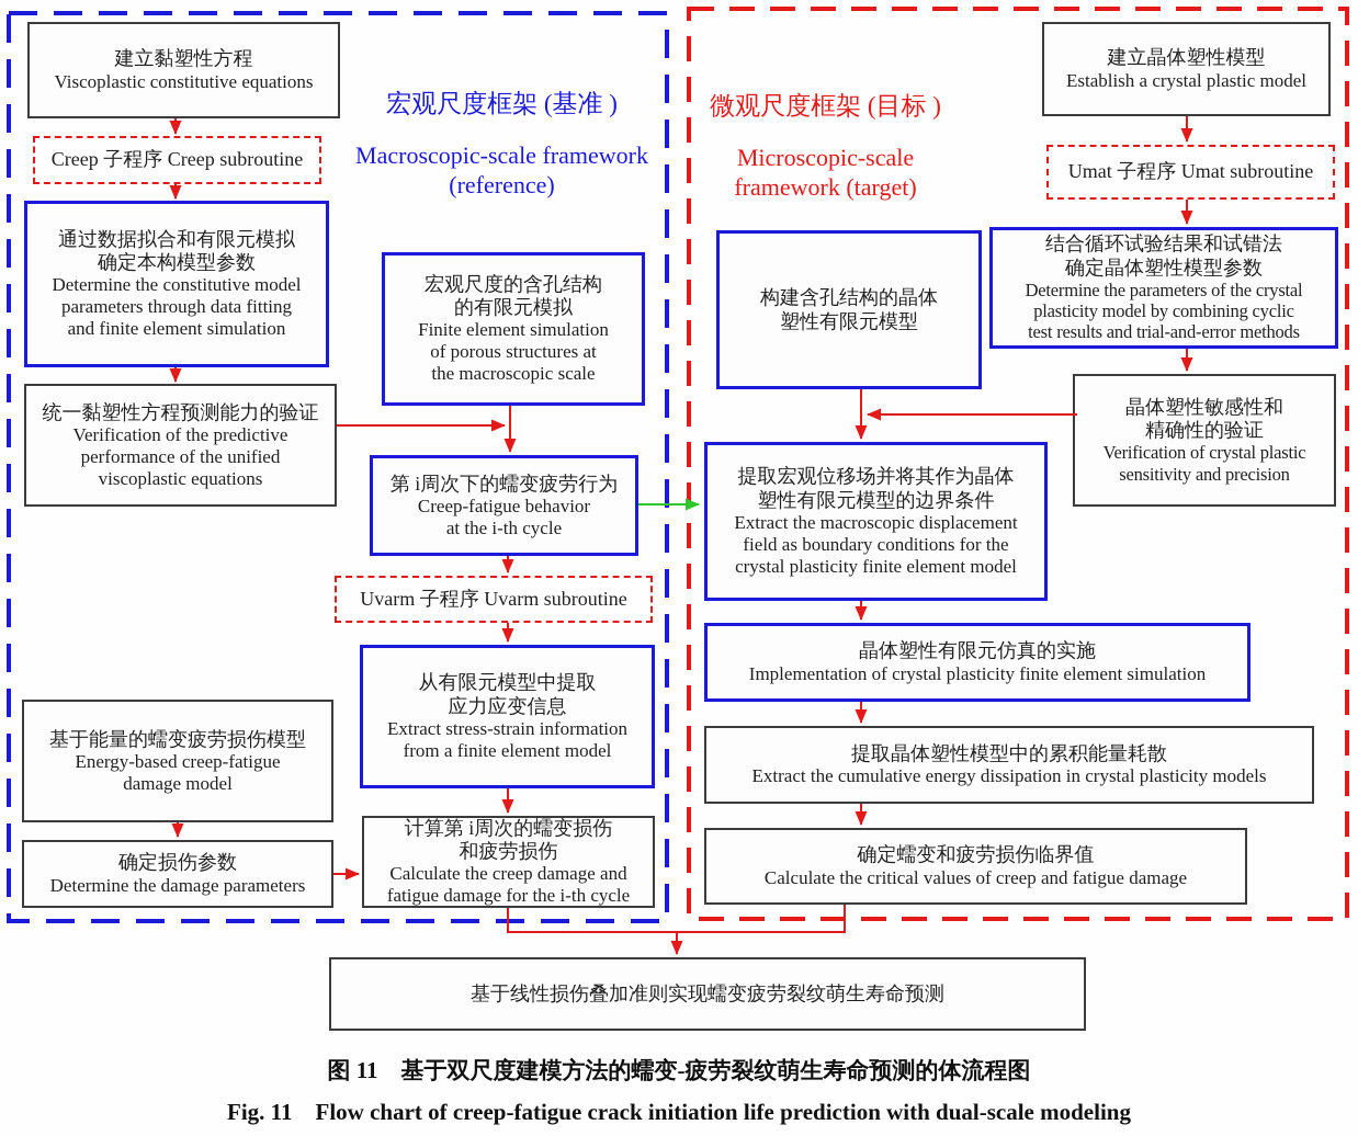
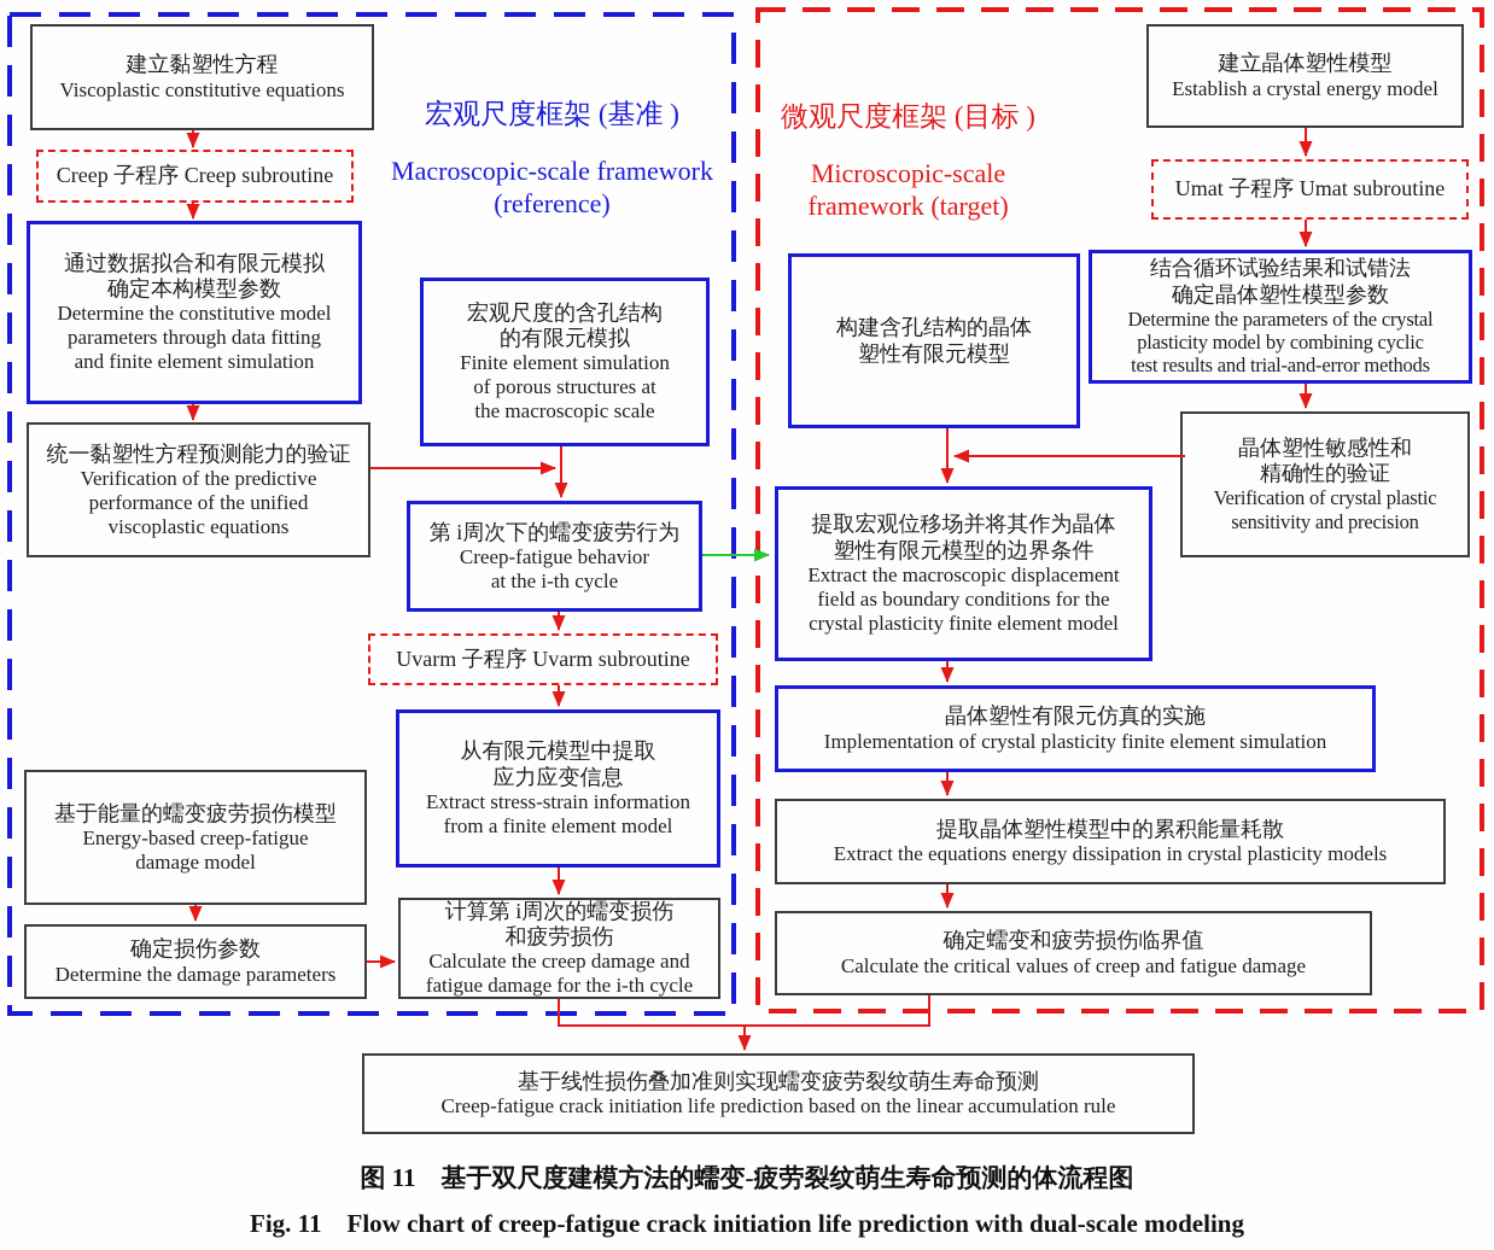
  宏观尺度框架 (基准 )
  Macroscopic-scale framework
  (reference)
  微观尺度框架 (目标 )
  Microscopic-scale
  framework (target)
  建立黏塑性方程
  Viscoplastic constitutive equations
  Creep 子程序 Creep subroutine
  通过数据拟合和有限元模拟
  确定本构模型参数
  Determine the constitutive model
  parameters through data fitting
  and finite element simulation
  统一黏塑性方程预测能力的验证
  Verification of the predictive
  performance of the unified
  viscoplastic equations
  宏观尺度的含孔结构
  的有限元模拟
  Finite element simulation
  of porous structures at
  the macroscopic scale
  第 i周次下的蠕变疲劳行为
  Creep-fatigue behavior
  at the i-th cycle
  Uvarm 子程序 Uvarm subroutine
  从有限元模型中提取
  应力应变信息
  Extract stress-strain information
  from a finite element model
  基于能量的蠕变疲劳损伤模型
  Energy-based creep-fatigue
  damage model
  确定损伤参数
  Determine the damage parameters
  计算第 i周次的蠕变损伤
  和疲劳损伤
  Calculate the creep damage and
  fatigue damage for the i-th cycle
  建立晶体塑性模型
- Establish a crystal plastic model
+ Establish a crystal energy model
  Umat 子程序 Umat subroutine
  结合循环试验结果和试错法
  确定晶体塑性模型参数
  Determine the parameters of the crystal
  plasticity model by combining cyclic
  test results and trial-and-error methods
  构建含孔结构的晶体
  塑性有限元模型
  晶体塑性敏感性和
  精确性的验证
  Verification of crystal plastic
  sensitivity and precision
  提取宏观位移场并将其作为晶体
  塑性有限元模型的边界条件
  Extract the macroscopic displacement
  field as boundary conditions for the
  crystal plasticity finite element model
  晶体塑性有限元仿真的实施
  Implementation of crystal plasticity finite element simulation
  提取晶体塑性模型中的累积能量耗散
- Extract the cumulative energy dissipation in crystal plasticity models
+ Extract the equations energy dissipation in crystal plasticity models
  确定蠕变和疲劳损伤临界值
  Calculate the critical values of creep and fatigue damage
  基于线性损伤叠加准则实现蠕变疲劳裂纹萌生寿命预测
+ Creep-fatigue crack initiation life prediction based on the linear accumulation rule
  图 11 基于双尺度建模方法的蠕变-疲劳裂纹萌生寿命预测的体流程图
  Fig. 11 Flow chart of creep-fatigue crack initiation life prediction with dual-scale modeling
